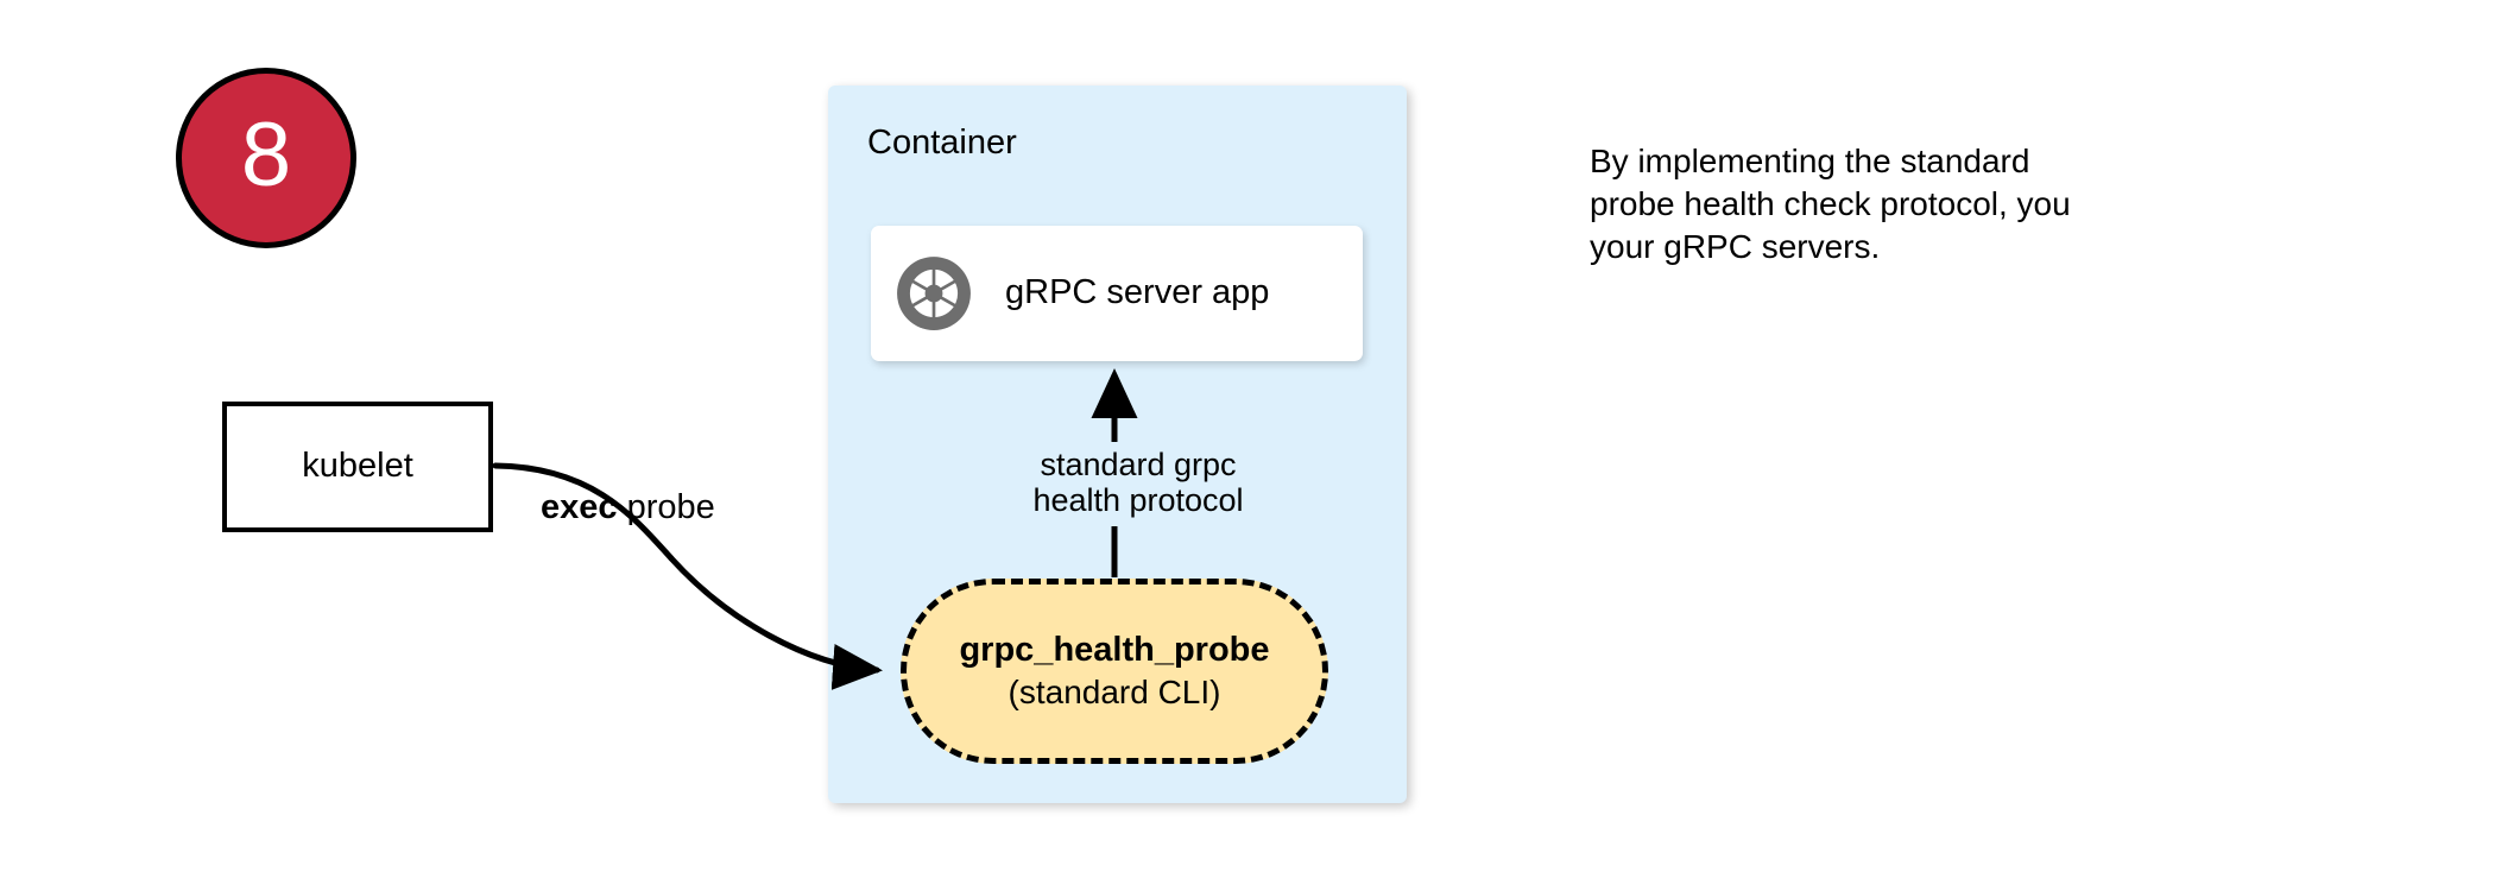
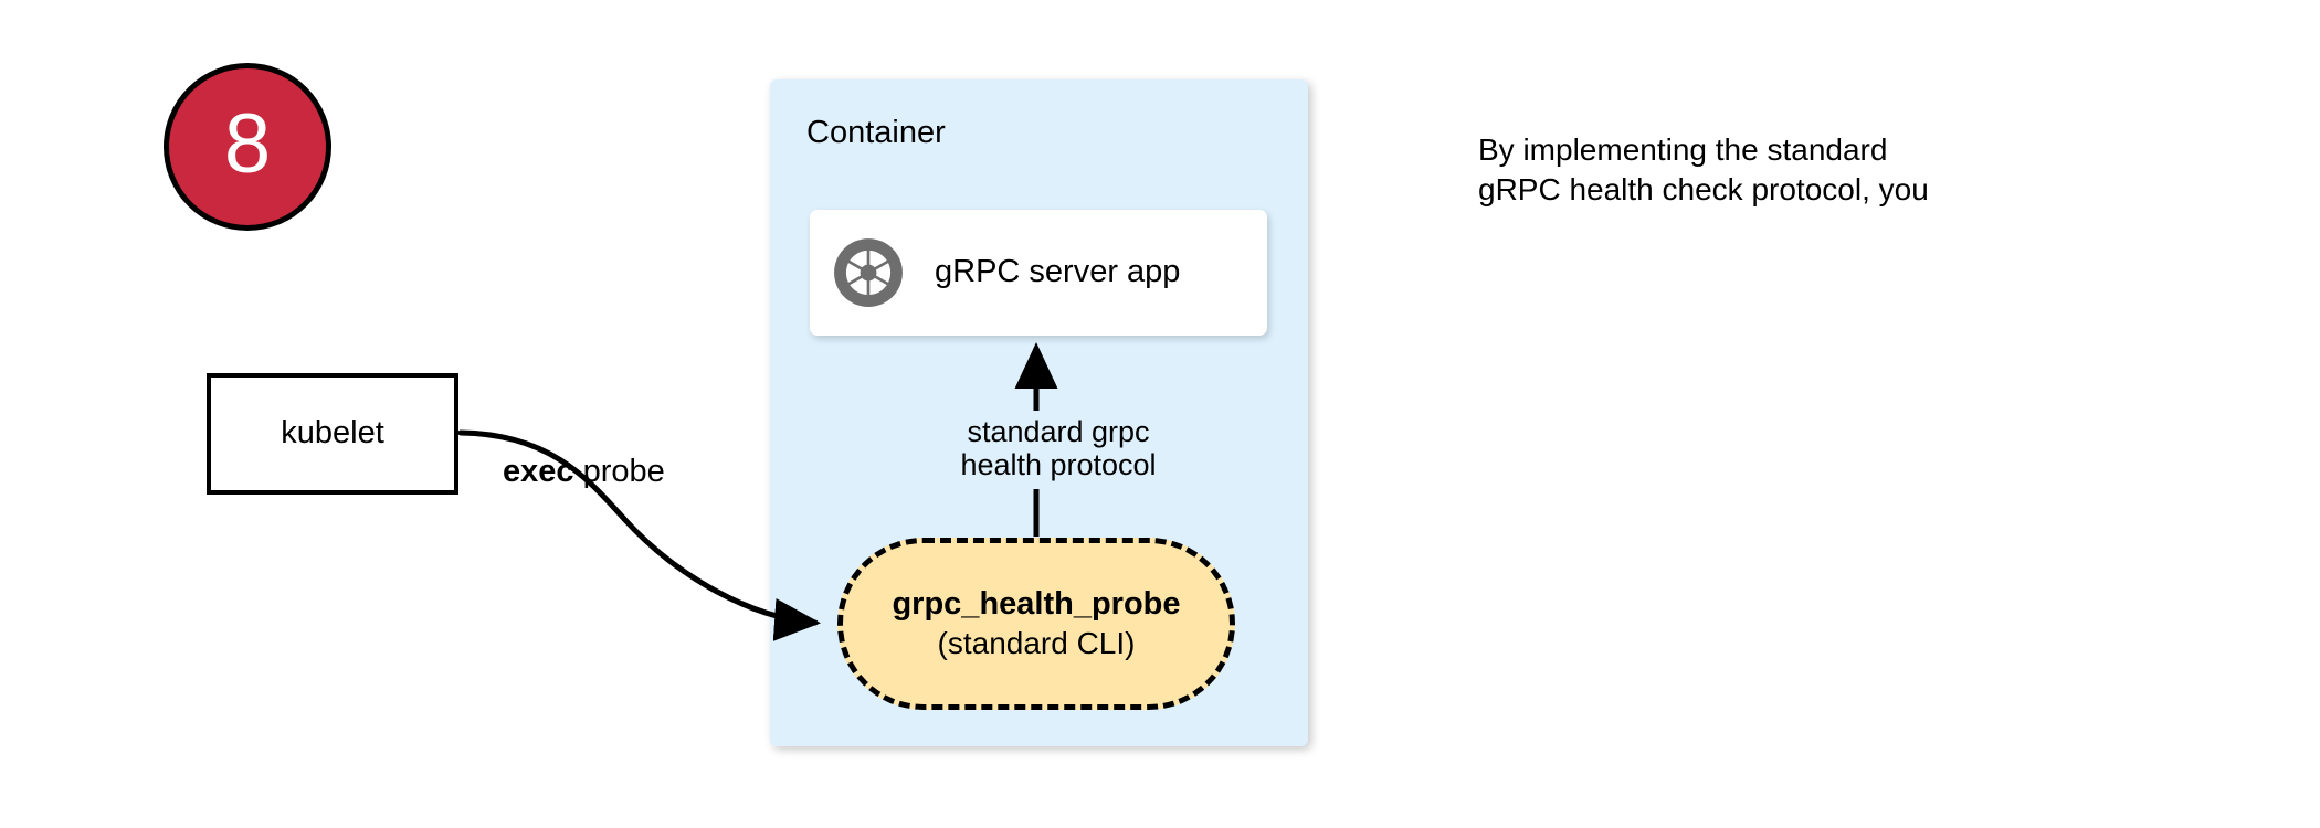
  8
  Container
  gRPC server app
  kubelet
  exec probe
  standard grpc
  health protocol
  grpc_health_probe
  (standard CLI)
  By implementing the standard
- probe health check protocol, you
+ gRPC health check protocol, you
- your gRPC servers.
